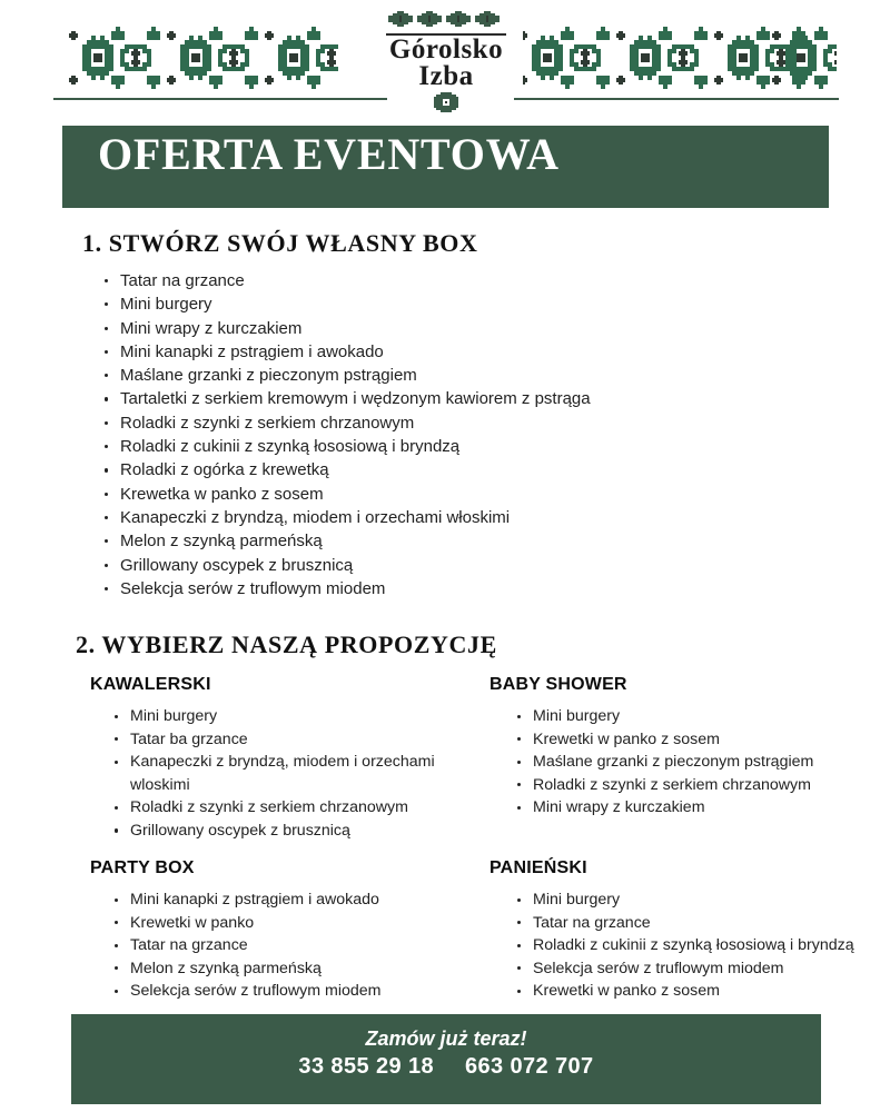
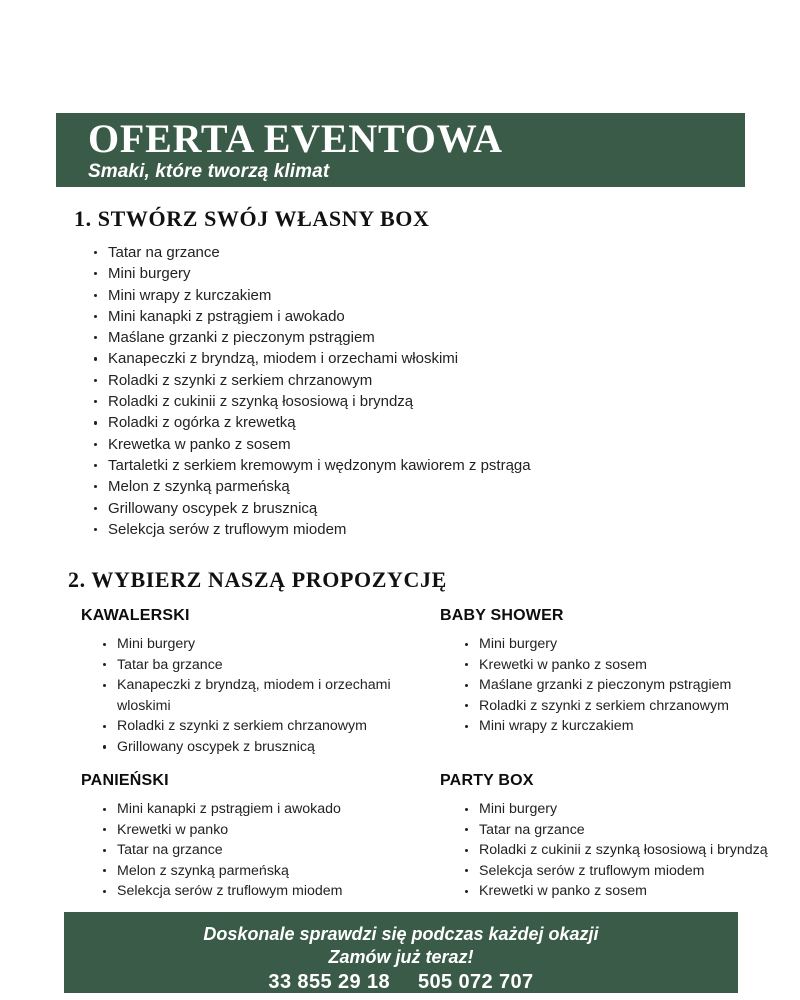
- Górolsko
- Izba
  OFERTA EVENTOWA
+ Smaki, które tworzą klimat
  1. STWÓRZ SWÓJ WŁASNY BOX
  Tatar na grzance
  Mini burgery
  Mini wrapy z kurczakiem
  Mini kanapki z pstrągiem i awokado
  Maślane grzanki z pieczonym pstrągiem
- Tartaletki z serkiem kremowym i wędzonym kawiorem z pstrąga
+ Kanapeczki z bryndzą, miodem i orzechami włoskimi
  Roladki z szynki z serkiem chrzanowym
  Roladki z cukinii z szynką łososiową i bryndzą
  Roladki z ogórka z krewetką
  Krewetka w panko z sosem
- Kanapeczki z bryndzą, miodem i orzechami włoskimi
+ Tartaletki z serkiem kremowym i wędzonym kawiorem z pstrąga
  Melon z szynką parmeńską
  Grillowany oscypek z brusznicą
  Selekcja serów z truflowym miodem
  2. WYBIERZ NASZĄ PROPOZYCJĘ
  KAWALERSKI
  Mini burgery
  Tatar ba grzance
  Kanapeczki z bryndzą, miodem i orzechami wloskimi
  Roladki z szynki z serkiem chrzanowym
  Grillowany oscypek z brusznicą
  BABY SHOWER
  Mini burgery
  Krewetki w panko z sosem
  Maślane grzanki z pieczonym pstrągiem
  Roladki z szynki z serkiem chrzanowym
  Mini wrapy z kurczakiem
- PARTY BOX
+ PANIEŃSKI
  Mini kanapki z pstrągiem i awokado
  Krewetki w panko
  Tatar na grzance
  Melon z szynką parmeńską
  Selekcja serów z truflowym miodem
- PANIEŃSKI
+ PARTY BOX
  Mini burgery
  Tatar na grzance
  Roladki z cukinii z szynką łososiową i bryndzą
  Selekcja serów z truflowym miodem
  Krewetki w panko z sosem
+ Doskonale sprawdzi się podczas każdej okazji
  Zamów już teraz!
- 33 855 29 18 663 072 707
+ 33 855 29 18 505 072 707
